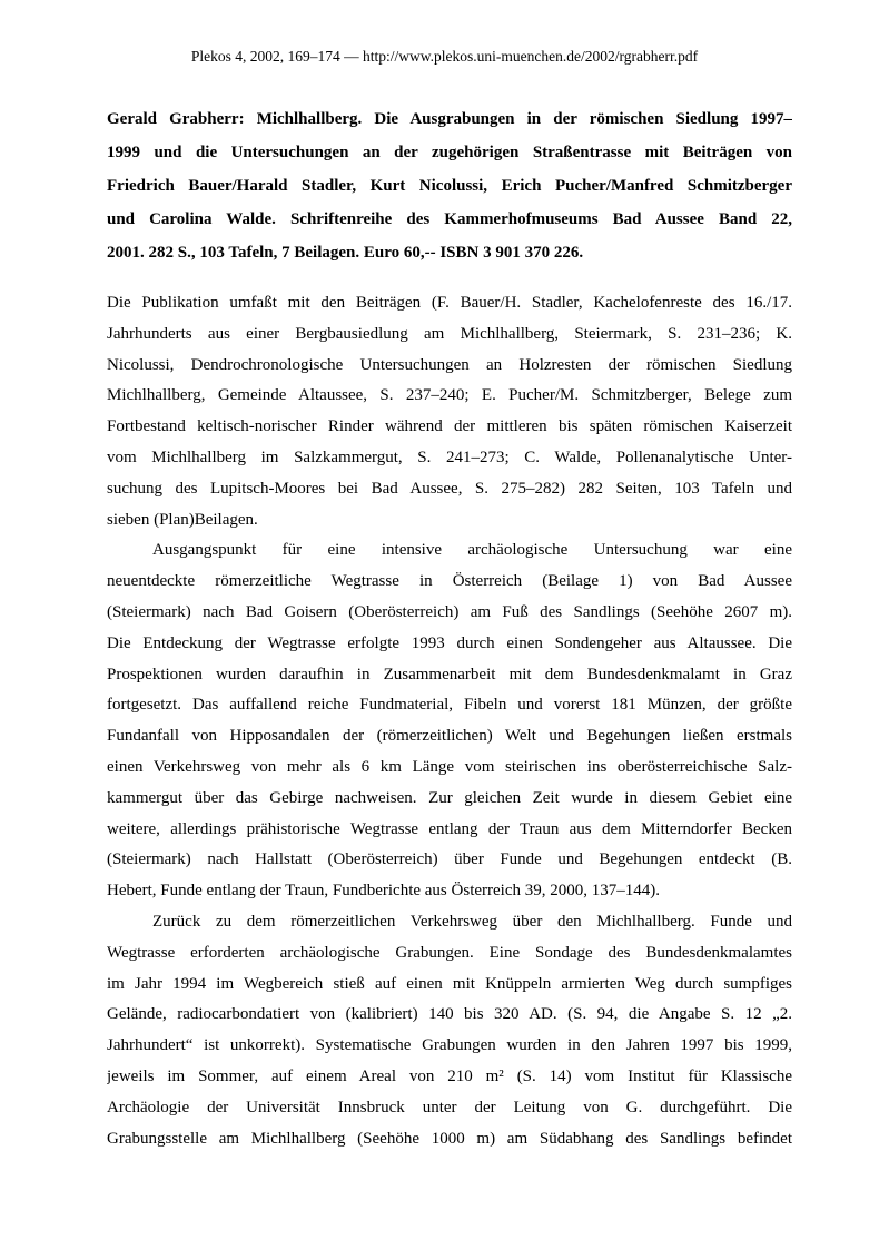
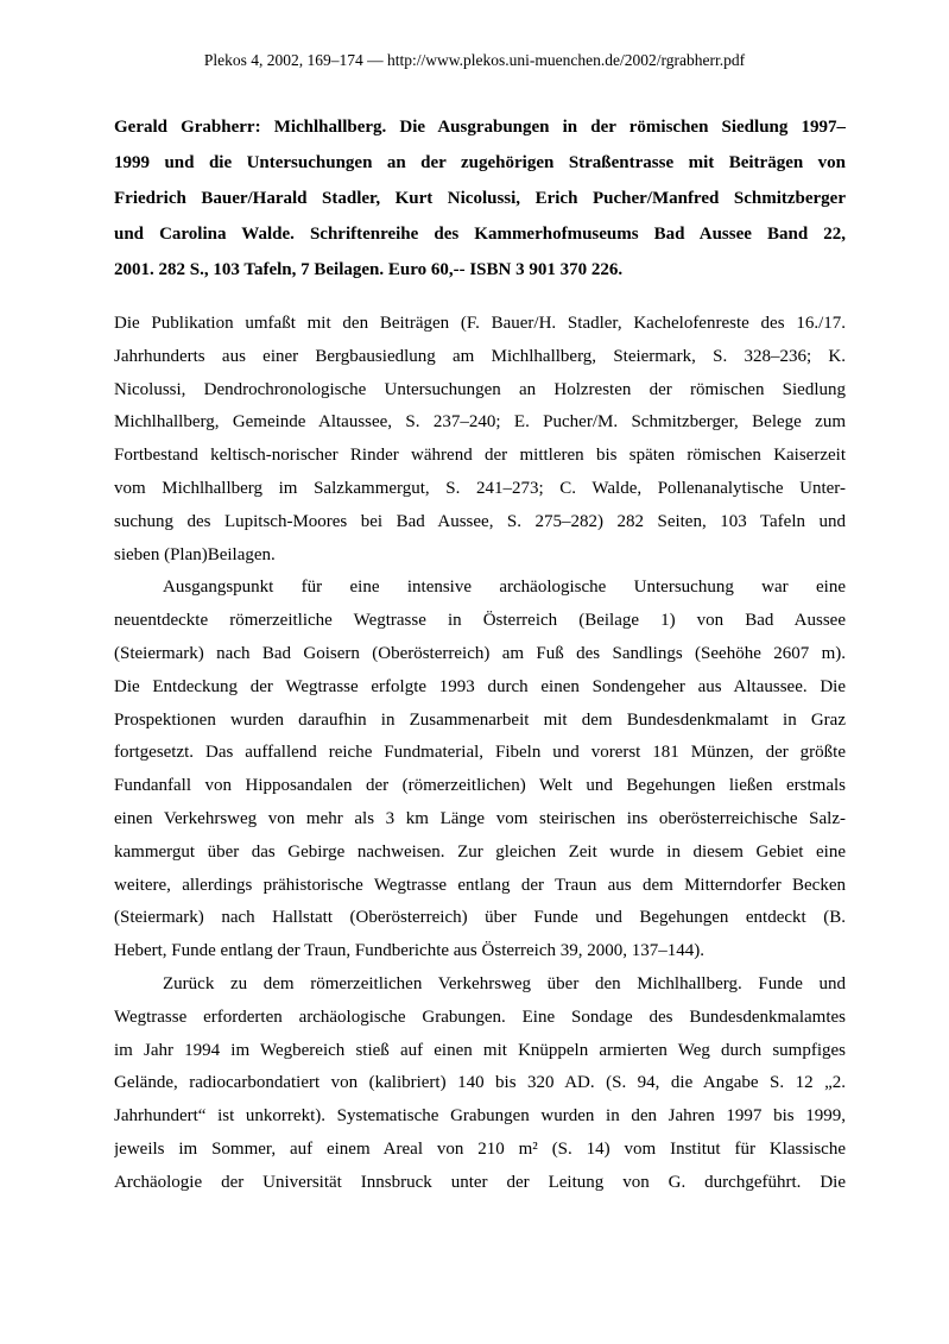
  Plekos 4, 2002, 169–174 — http://www.plekos.uni-muenchen.de/2002/rgrabherr.pdf
  Gerald Grabherr: Michlhallberg. Die Ausgrabungen in der römischen Siedlung 1997–
  1999 und die Untersuchungen an der zugehörigen Straßentrasse mit Beiträgen von
  Friedrich Bauer/Harald Stadler, Kurt Nicolussi, Erich Pucher/Manfred Schmitzberger
  und Carolina Walde. Schriftenreihe des Kammerhofmuseums Bad Aussee Band 22,
  2001. 282 S., 103 Tafeln, 7 Beilagen. Euro 60,-- ISBN 3 901 370 226.
  Die Publikation umfaßt mit den Beiträgen (F. Bauer/H. Stadler, Kachelofenreste des 16./17.
- Jahrhunderts aus einer Bergbausiedlung am Michlhallberg, Steiermark, S. 231–236; K.
+ Jahrhunderts aus einer Bergbausiedlung am Michlhallberg, Steiermark, S. 328–236; K.
  Nicolussi, Dendrochronologische Untersuchungen an Holzresten der römischen Siedlung
  Michlhallberg, Gemeinde Altaussee, S. 237–240; E. Pucher/M. Schmitzberger, Belege zum
  Fortbestand keltisch-norischer Rinder während der mittleren bis späten römischen Kaiserzeit
  vom Michlhallberg im Salzkammergut, S. 241–273; C. Walde, Pollenanalytische Unter-
  suchung des Lupitsch-Moores bei Bad Aussee, S. 275–282) 282 Seiten, 103 Tafeln und
  sieben (Plan)Beilagen.
  Ausgangspunkt für eine intensive archäologische Untersuchung war eine
  neuentdeckte römerzeitliche Wegtrasse in Österreich (Beilage 1) von Bad Aussee
  (Steiermark) nach Bad Goisern (Oberösterreich) am Fuß des Sandlings (Seehöhe 2607 m).
  Die Entdeckung der Wegtrasse erfolgte 1993 durch einen Sondengeher aus Altaussee. Die
  Prospektionen wurden daraufhin in Zusammenarbeit mit dem Bundesdenkmalamt in Graz
  fortgesetzt. Das auffallend reiche Fundmaterial, Fibeln und vorerst 181 Münzen, der größte
  Fundanfall von Hipposandalen der (römerzeitlichen) Welt und Begehungen ließen erstmals
- einen Verkehrsweg von mehr als 6 km Länge vom steirischen ins oberösterreichische Salz-
+ einen Verkehrsweg von mehr als 3 km Länge vom steirischen ins oberösterreichische Salz-
  kammergut über das Gebirge nachweisen. Zur gleichen Zeit wurde in diesem Gebiet eine
  weitere, allerdings prähistorische Wegtrasse entlang der Traun aus dem Mitterndorfer Becken
  (Steiermark) nach Hallstatt (Oberösterreich) über Funde und Begehungen entdeckt (B.
  Hebert, Funde entlang der Traun, Fundberichte aus Österreich 39, 2000, 137–144).
  Zurück zu dem römerzeitlichen Verkehrsweg über den Michlhallberg. Funde und
  Wegtrasse erforderten archäologische Grabungen. Eine Sondage des Bundesdenkmalamtes
  im Jahr 1994 im Wegbereich stieß auf einen mit Knüppeln armierten Weg durch sumpfiges
  Gelände, radiocarbondatiert von (kalibriert) 140 bis 320 AD. (S. 94, die Angabe S. 12 „2.
  Jahrhundert“ ist unkorrekt). Systematische Grabungen wurden in den Jahren 1997 bis 1999,
  jeweils im Sommer, auf einem Areal von 210 m² (S. 14) vom Institut für Klassische
  Archäologie der Universität Innsbruck unter der Leitung von G. durchgeführt. Die
- Grabungsstelle am Michlhallberg (Seehöhe 1000 m) am Südabhang des Sandlings befindet
